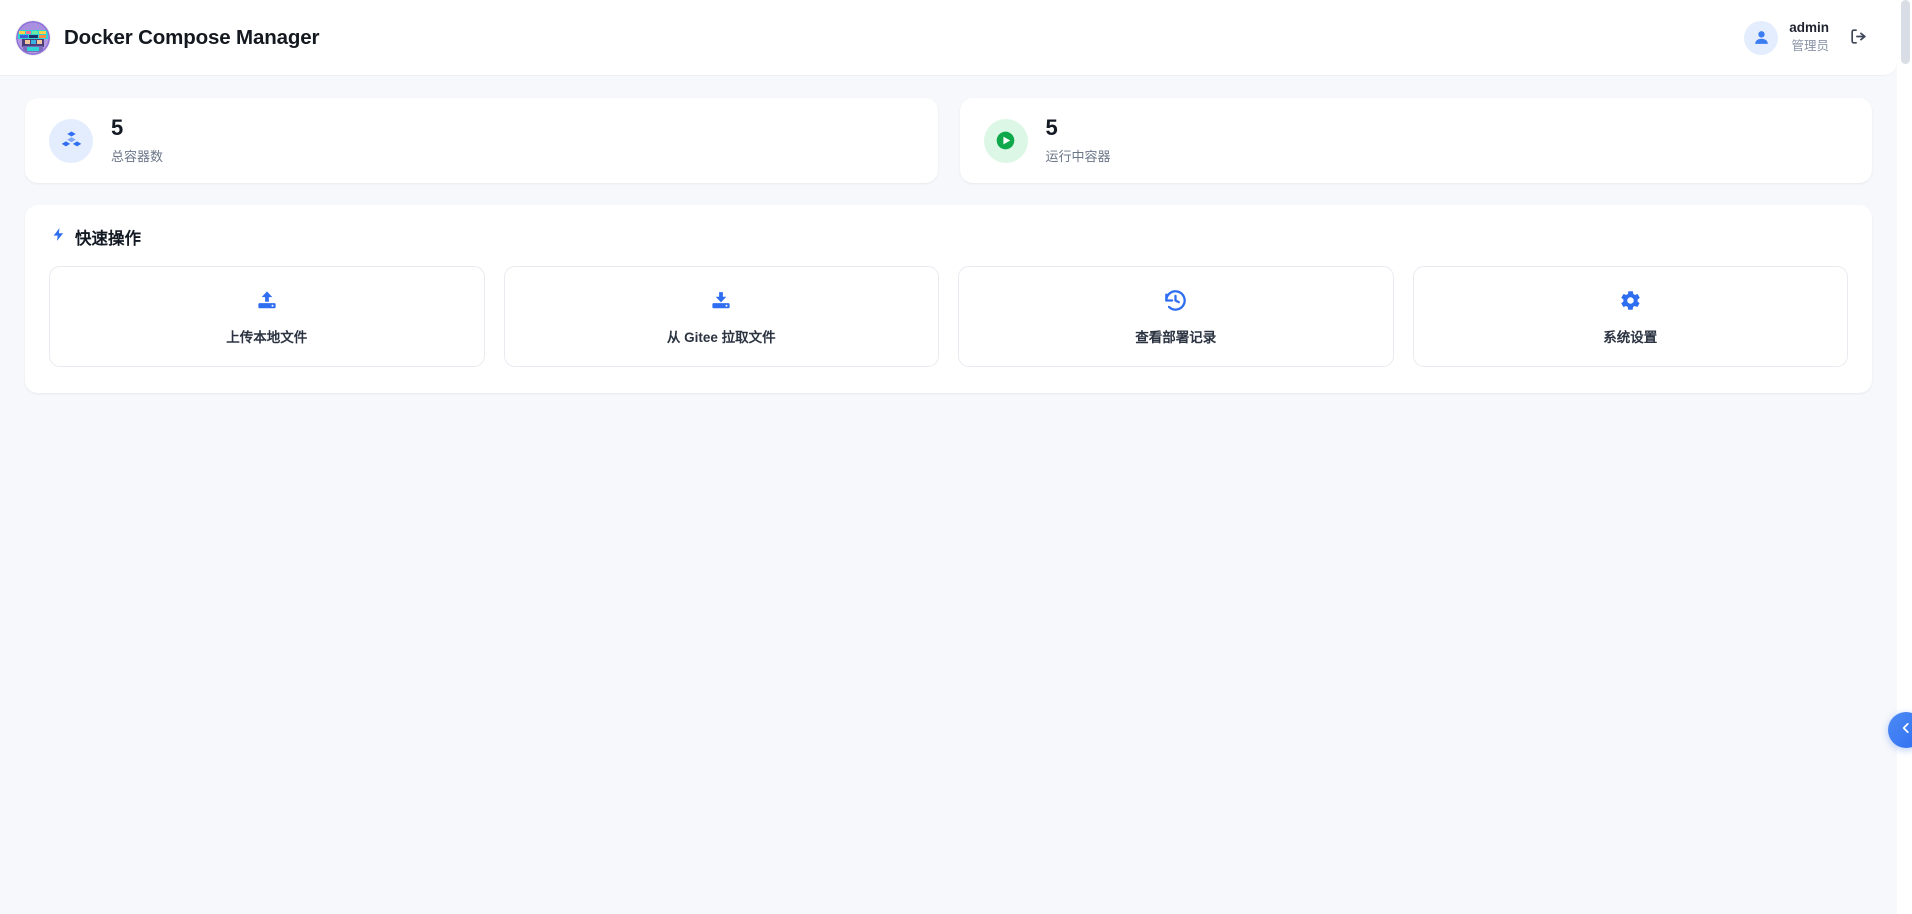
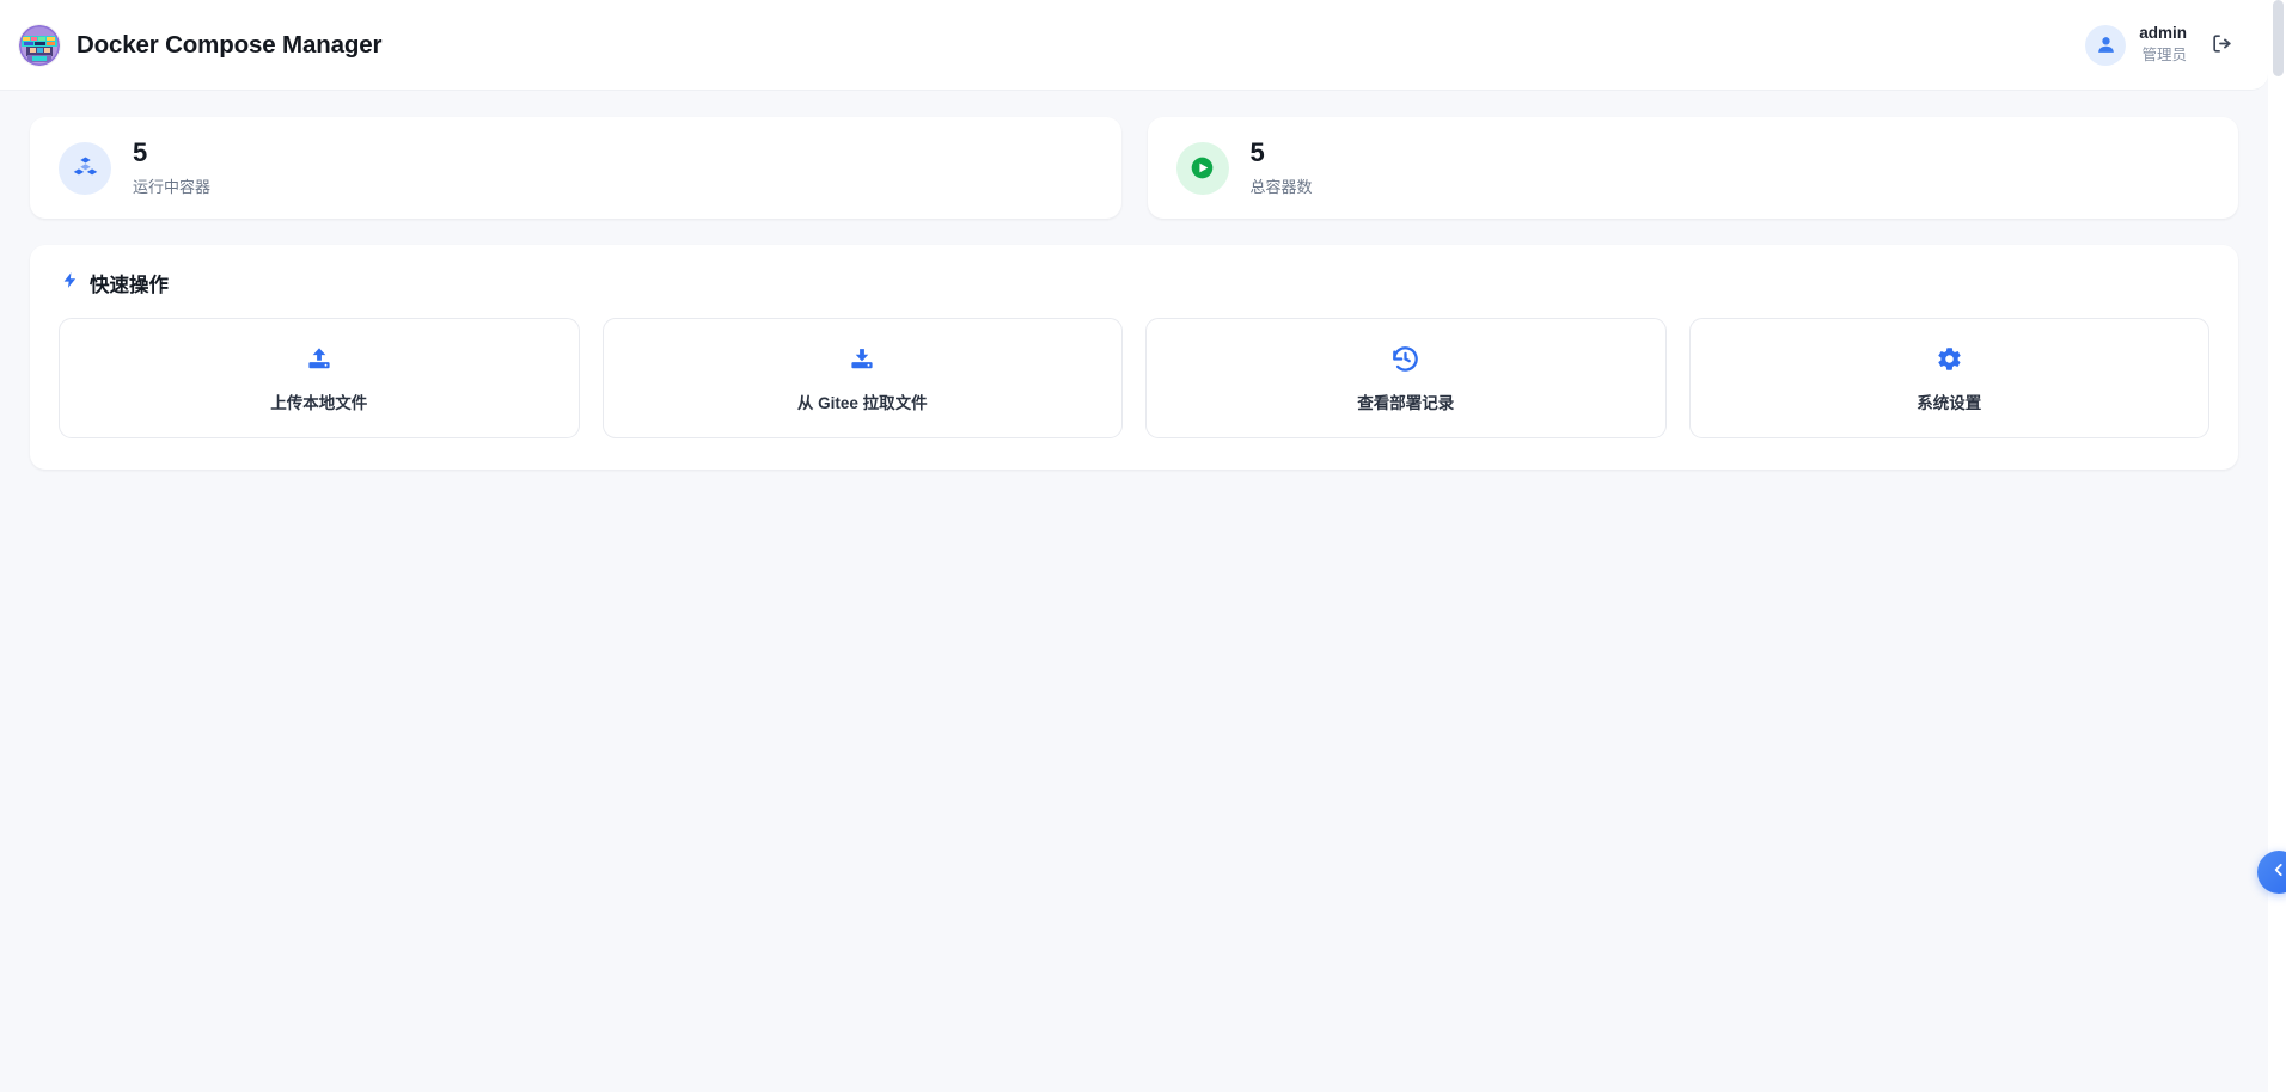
  Docker Compose Manager
  admin
  管理员
  5
- 总容器数
+ 运行中容器
  5
- 运行中容器
+ 总容器数
  快速操作
  上传本地文件
  从 Gitee 拉取文件
  查看部署记录
  系统设置
